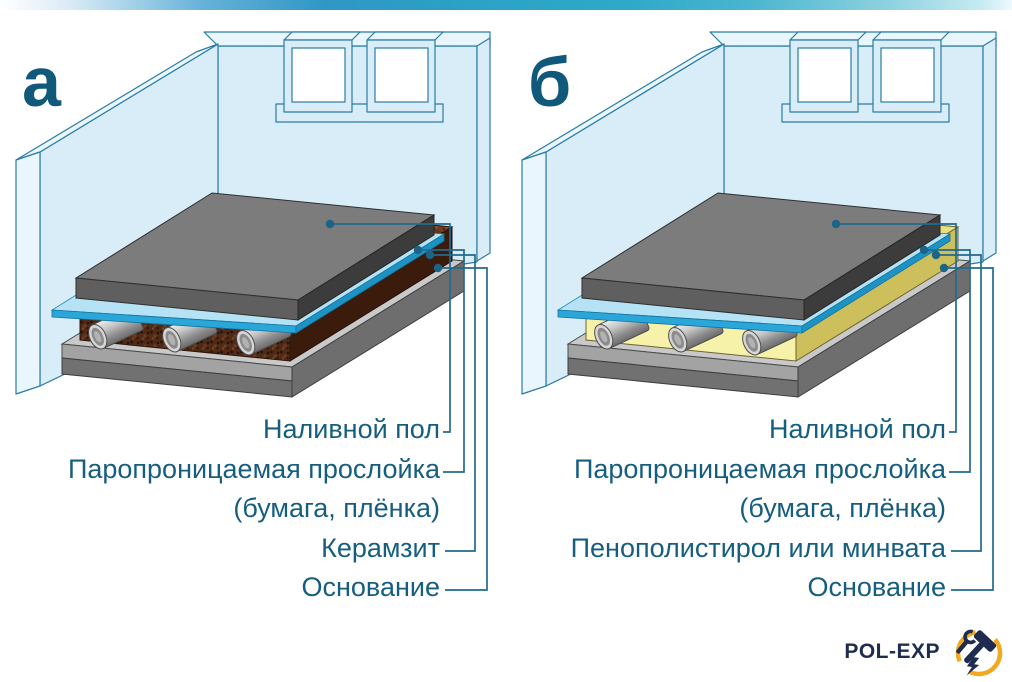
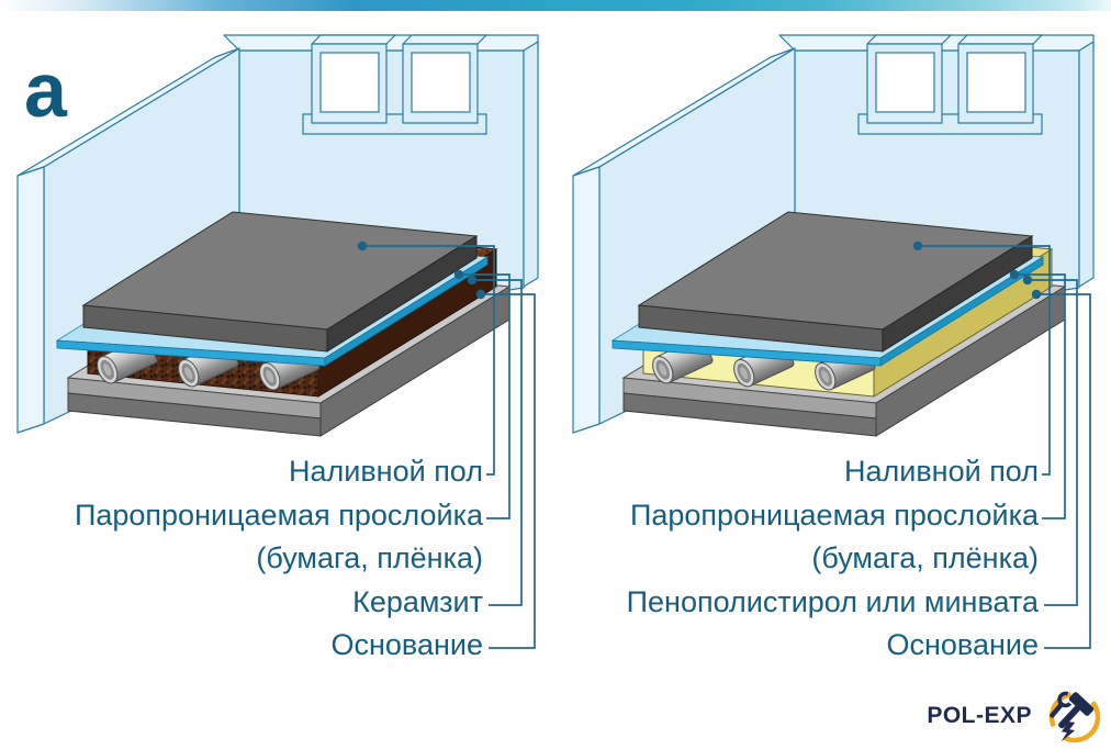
  а
  Наливной пол
  Паропроницаемая прослойка
  (бумага, плёнка)
  Керамзит
  Основание
- б
  Наливной пол
  Паропроницаемая прослойка
  (бумага, плёнка)
  Пенополистирол или минвата
  Основание
  POL-EXP
